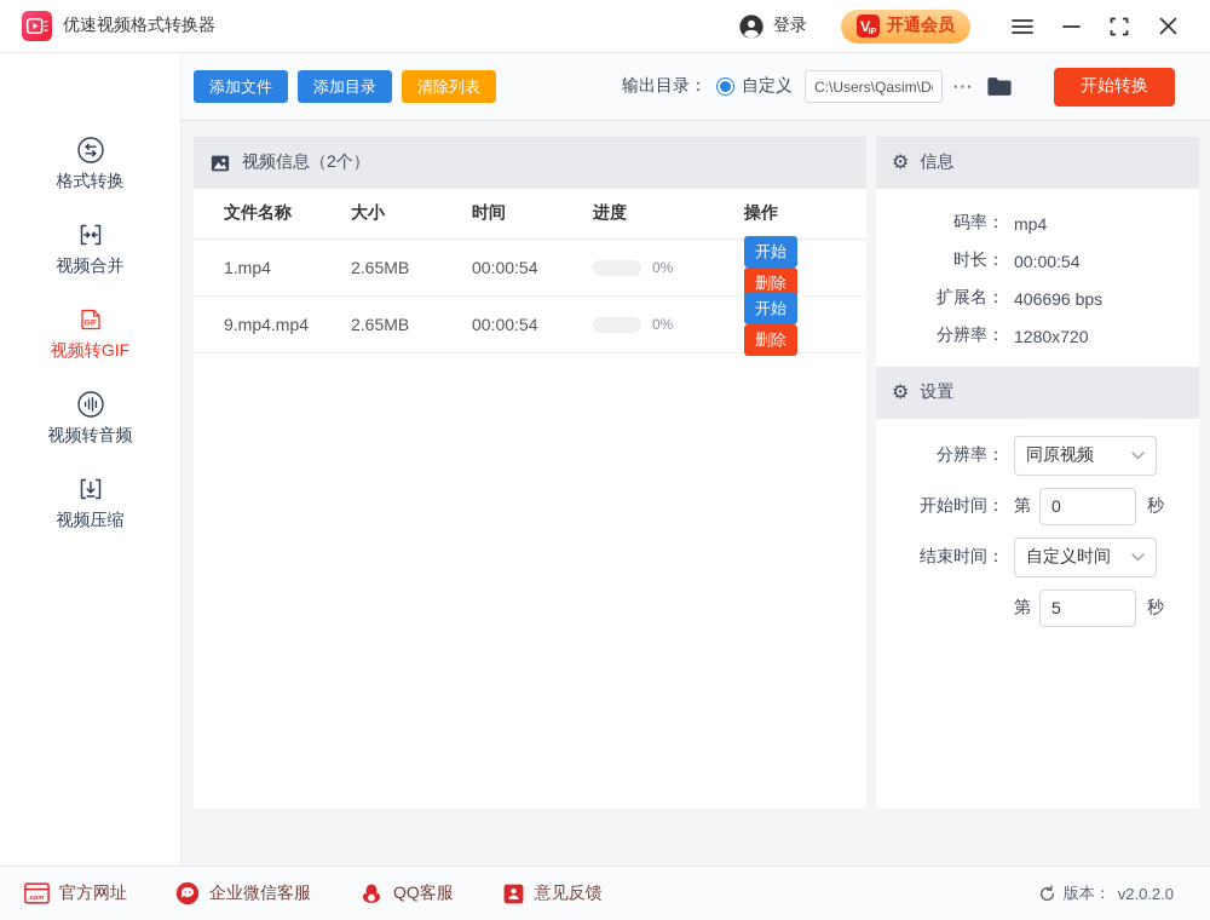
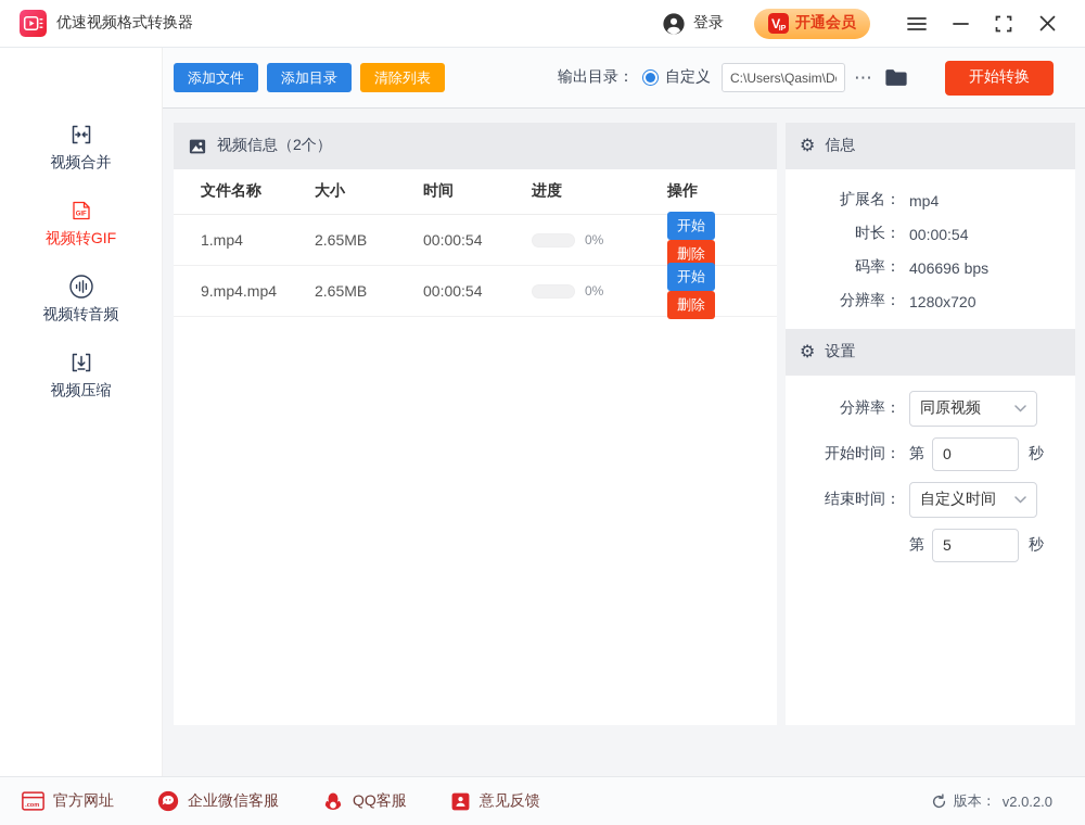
  优速视频格式转换器
  登录
  V
  开通会员
- 格式转换
  视频合并
  视频转GIF
  视频转音频
  视频压缩
  添加文件
  添加目录
  清除列表
  输出目录：
  自定义
  ⋯
  开始转换
  视频信息（2个）
  文件名称
  大小
  时间
  进度
  操作
  1.mp4
  2.65MB
  00:00:54
  0%
  开始 删除
  9.mp4.mp4
  2.65MB
  00:00:54
  0%
  开始 删除
  ⚙
  信息
- 码率：
+ 扩展名：
  mp4
  时长：
  00:00:54
- 扩展名：
+ 码率：
  406696 bps
  分辨率：
  1280x720
  ⚙
  设置
  分辨率：
  同原视频
  开始时间：
  第
  0
  秒
  结束时间：
  自定义时间
  第
  5
  秒
  官方网址
  企业微信客服
  QQ客服
  意见反馈
  版本：
  v2.0.2.0
